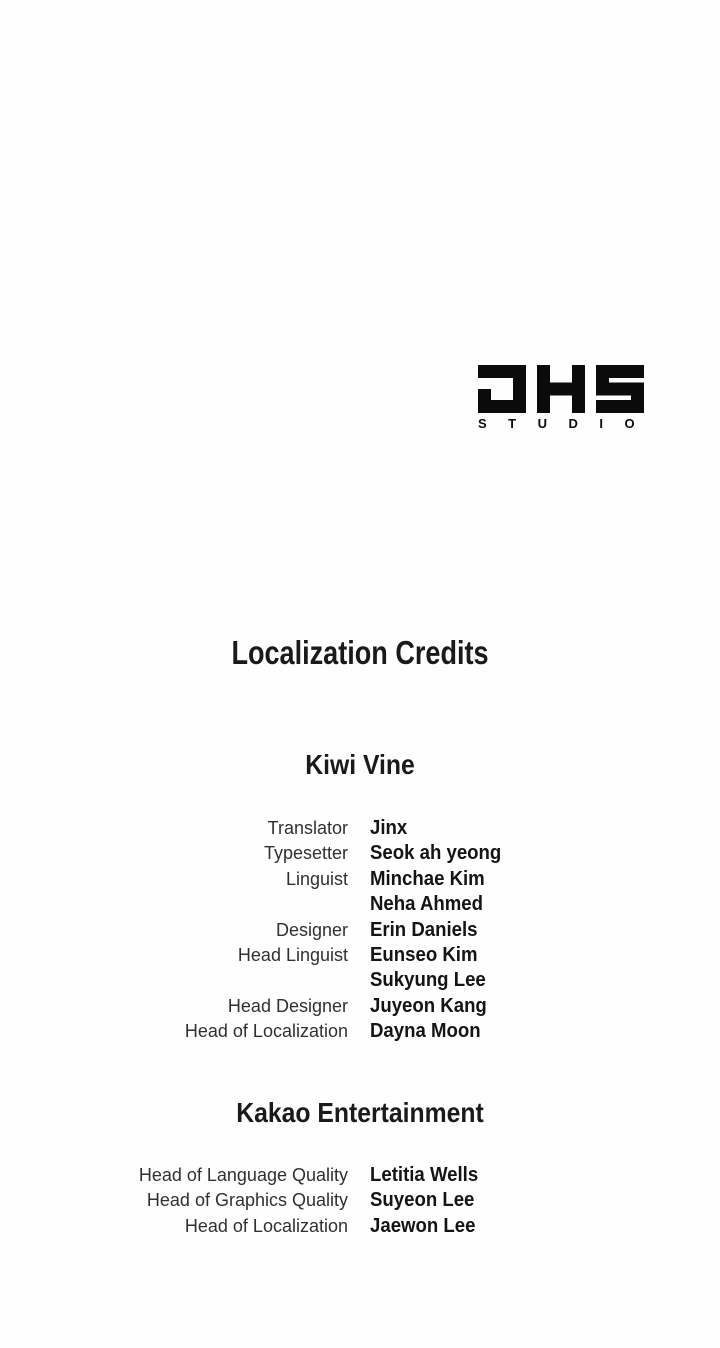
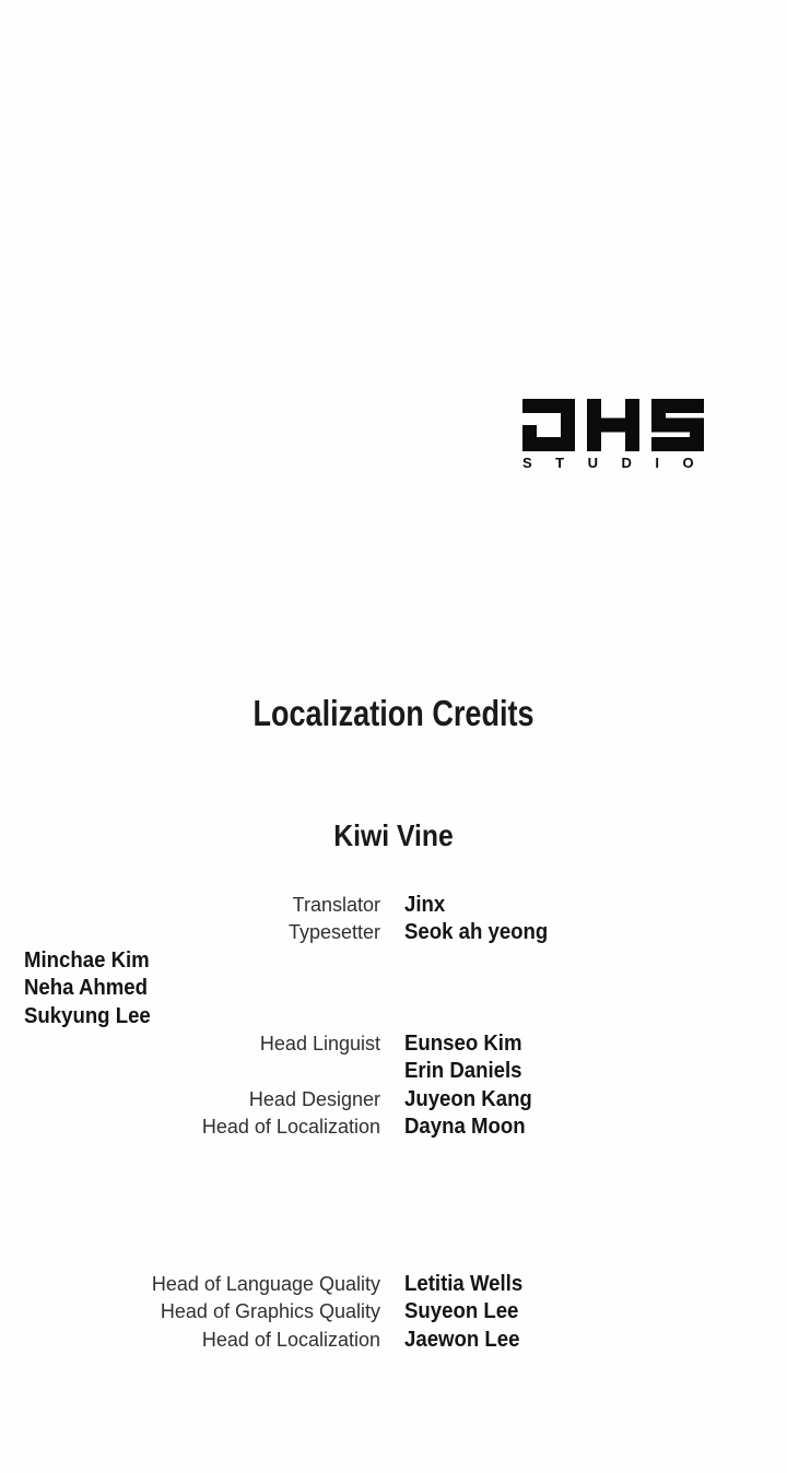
  STUDIO
  Localization Credits
  Kiwi Vine
  Translator
  Jinx
  Typesetter
  Seok ah yeong
- Linguist
  Minchae Kim
  Neha Ahmed
- Designer
- Erin Daniels
+ Sukyung Lee
  Head Linguist
  Eunseo Kim
- Sukyung Lee
+ Erin Daniels
  Head Designer
  Juyeon Kang
  Head of Localization
  Dayna Moon
- Kakao Entertainment
  Head of Language Quality
  Letitia Wells
  Head of Graphics Quality
  Suyeon Lee
  Head of Localization
  Jaewon Lee
